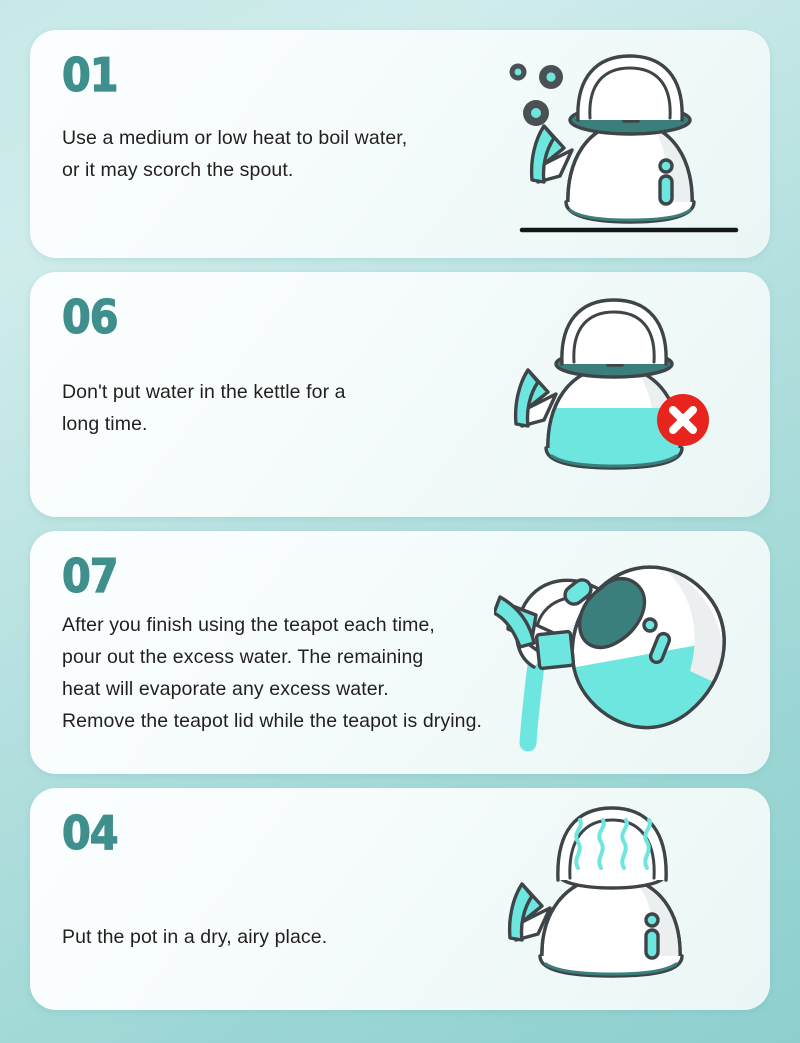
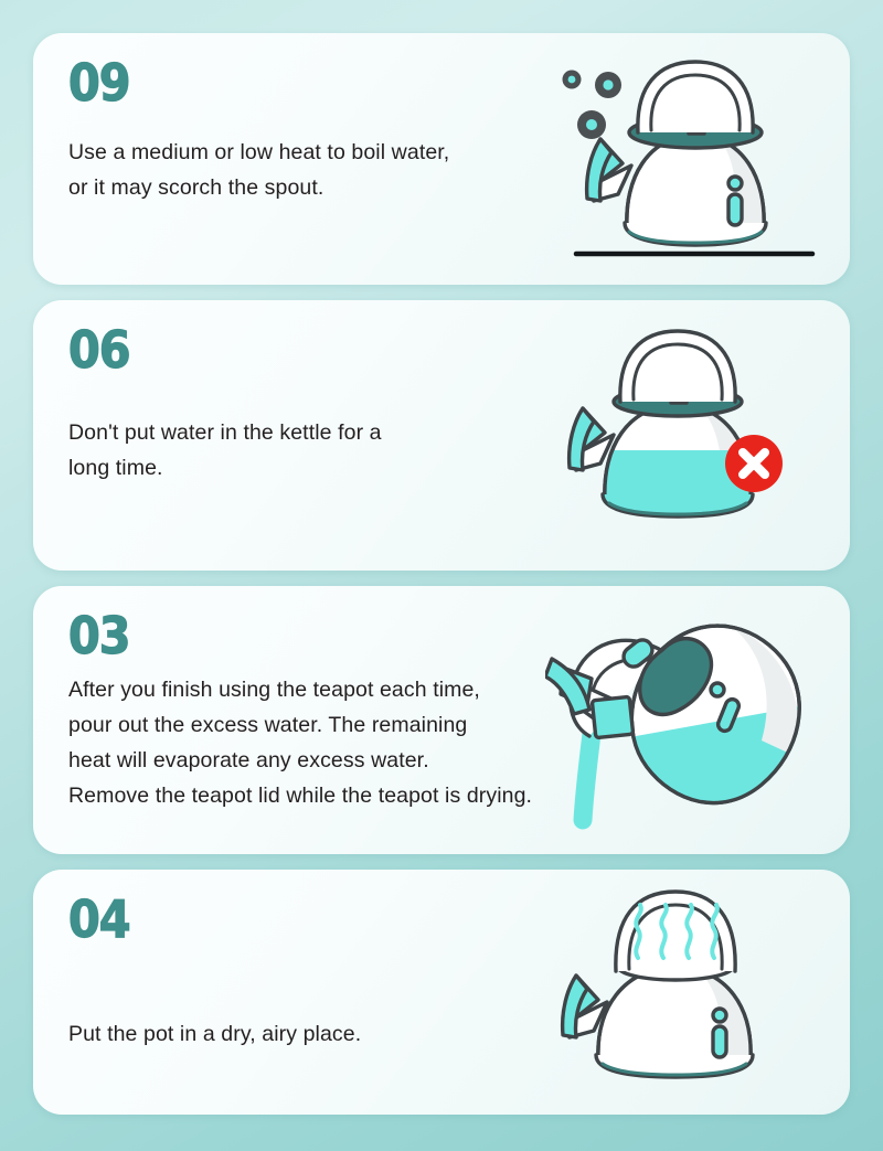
- 01
+ 09
  Use a medium or low heat to boil water,
  or it may scorch the spout.
  06
  Don't put water in the kettle for a
  long time.
- 07
+ 03
  After you finish using the teapot each time,
  pour out the excess water. The remaining
  heat will evaporate any excess water.
  Remove the teapot lid while the teapot is drying.
  04
  Put the pot in a dry, airy place.
